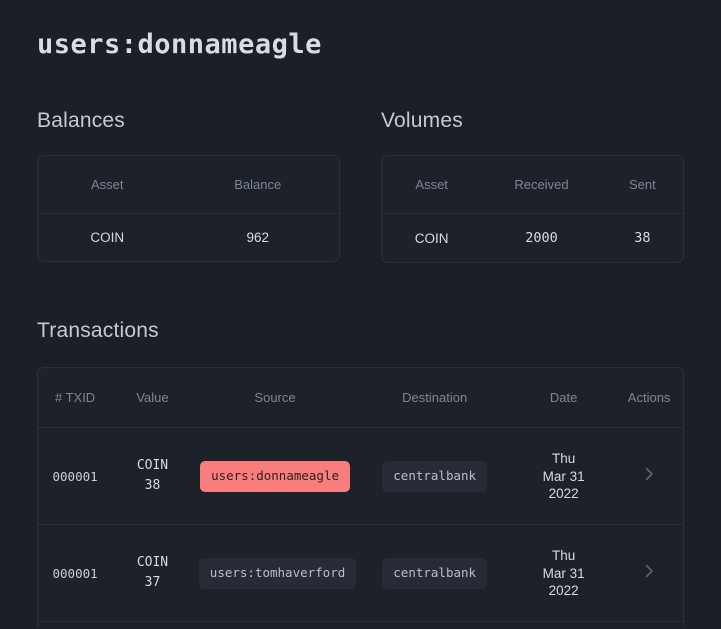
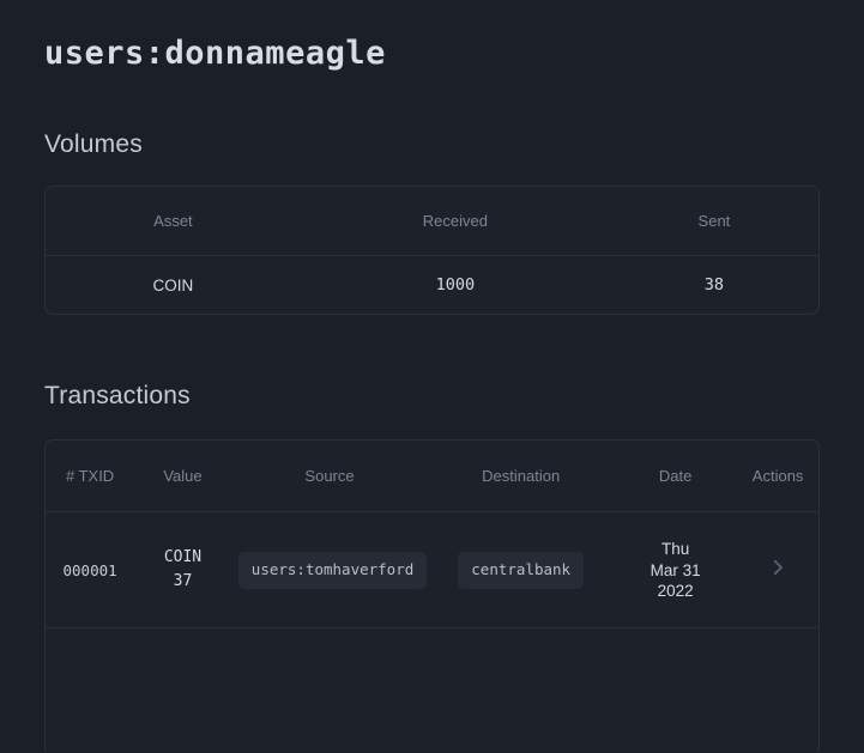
  users:donnameagle
- Balances
- Asset	Balance
- COIN	962
  Volumes
  Asset	Received	Sent
- COIN	2000	38
+ COIN	1000	38
  Transactions
  # TXID	Value	Source	Destination	Date	Actions
- 000001	COIN 38	users:donnameagle	centralbank	Thu Mar 31 2022
  000001	COIN 37	users:tomhaverford	centralbank	Thu Mar 31 2022
